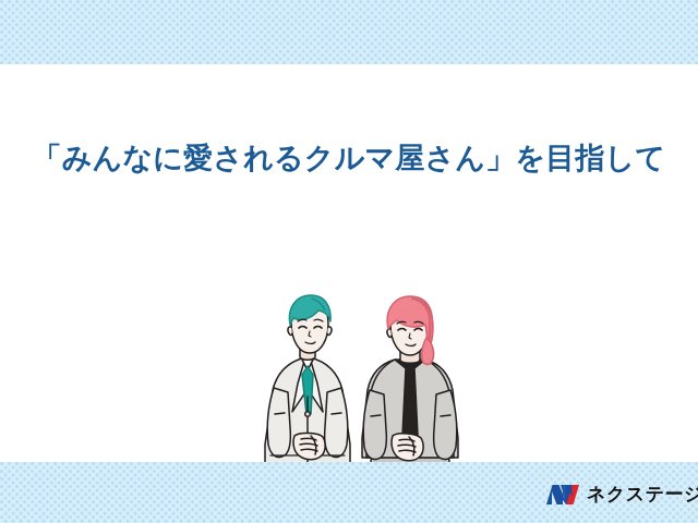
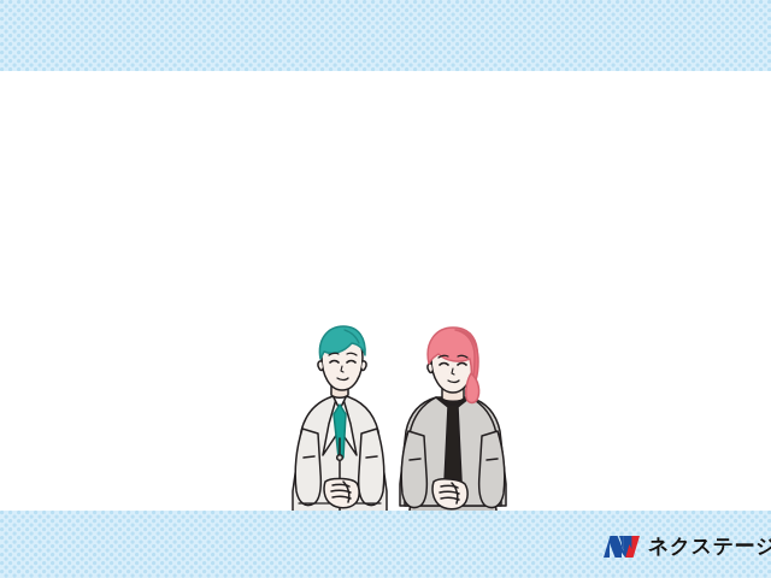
- 「みんなに愛されるクルマ屋さん」を目指して
  ネクステージ
